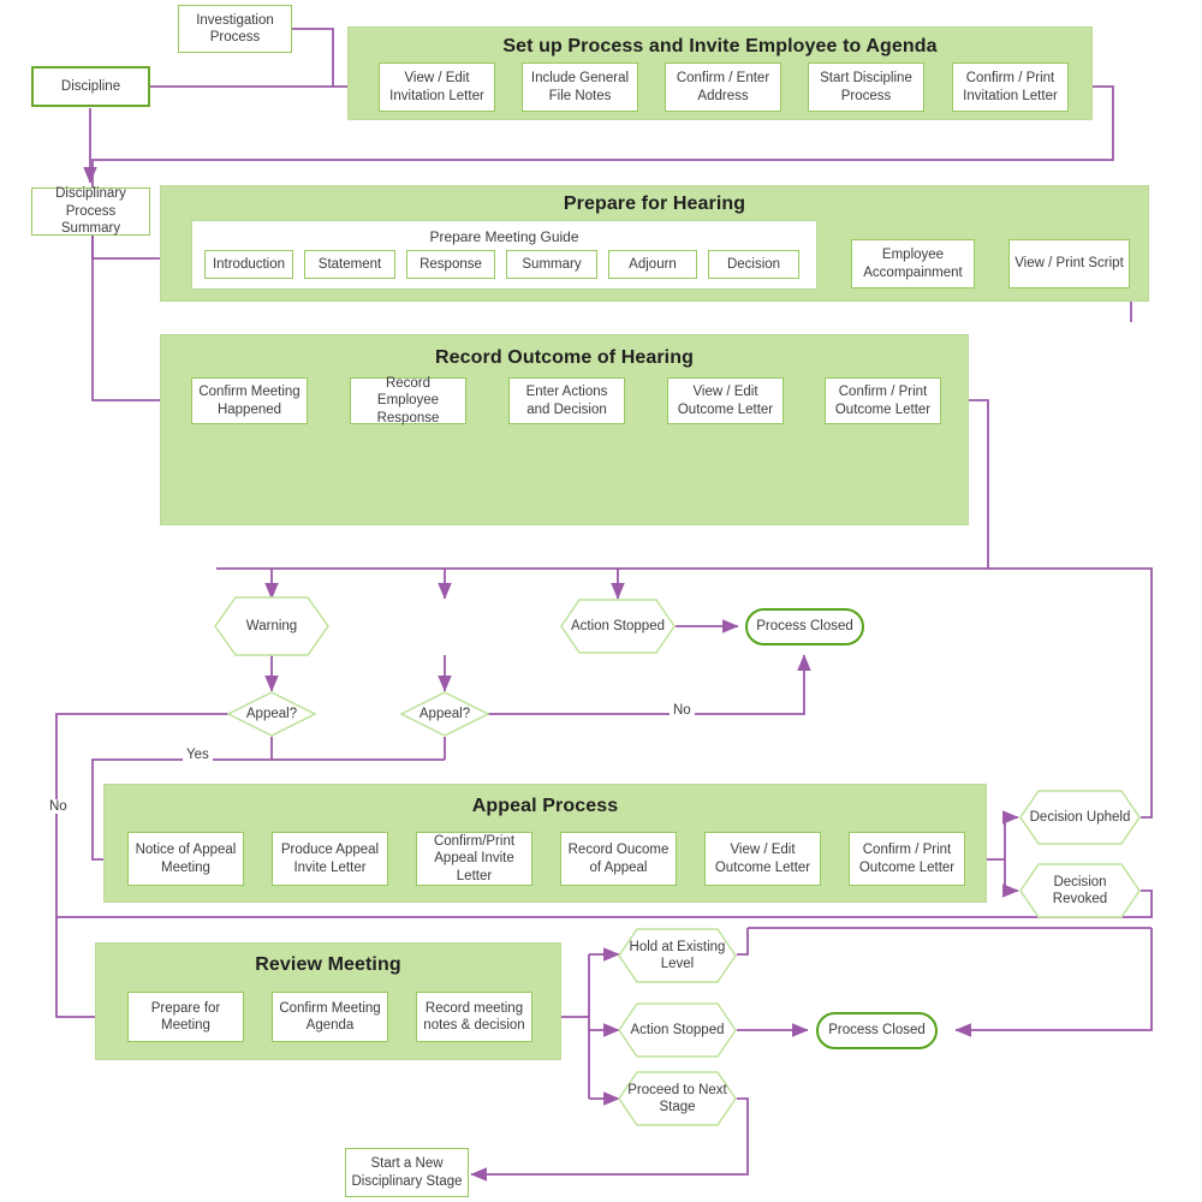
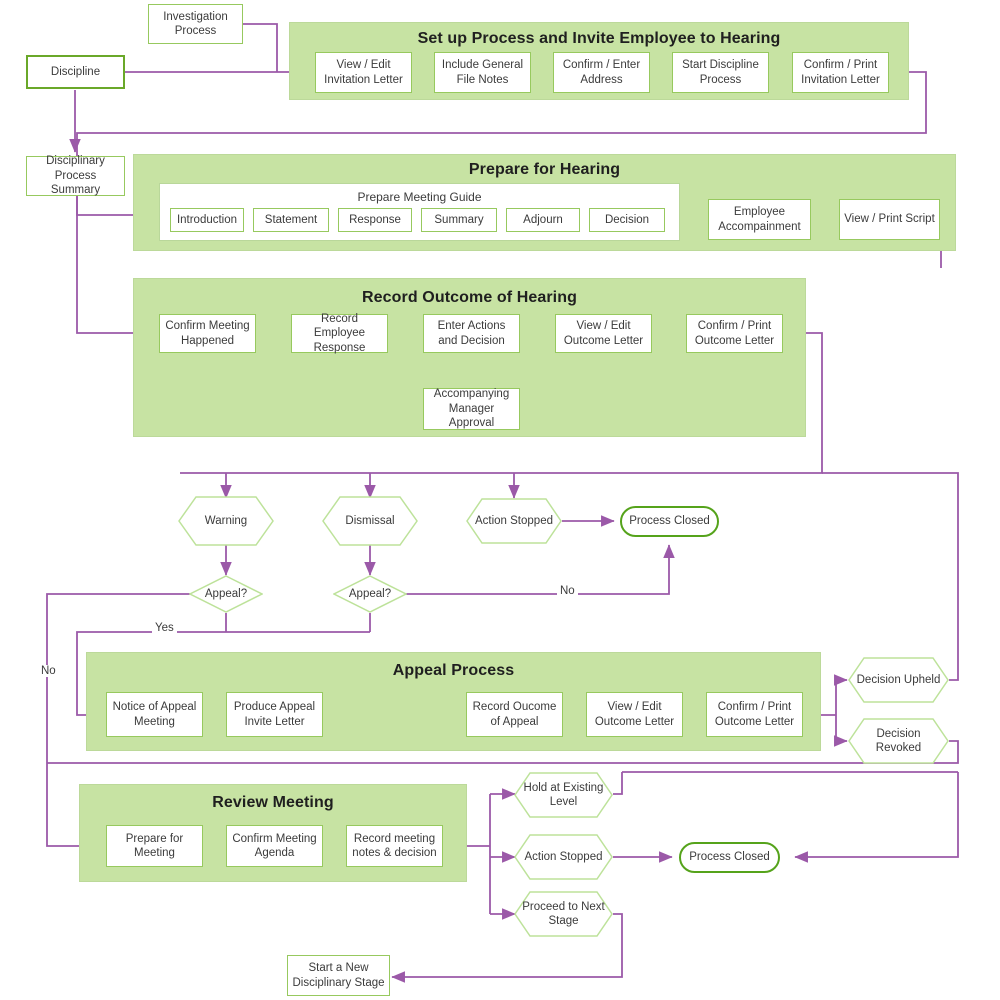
- Set up Process and Invite Employee to Agenda
+ Set up Process and Invite Employee to Hearing
  Prepare for Hearing
  Record Outcome of Hearing
  Appeal Process
  Review Meeting
  Investigation Process
  Discipline
  Disciplinary Process Summary
  View / Edit Invitation Letter
  Include General File Notes
  Confirm / Enter Address
  Start Discipline Process
  Confirm / Print Invitation Letter
  Prepare Meeting Guide
  Introduction
  Statement
  Response
  Summary
  Adjourn
  Decision
  Employee Accompainment
  View / Print Script
  Confirm Meeting Happened
  Record Employee Response
  Enter Actions and Decision
  View / Edit Outcome Letter
  Confirm / Print Outcome Letter
+ Accompanying Manager Approval
  Warning
+ Dismissal
  Action Stopped
  Process Closed
  Appeal?
  Appeal?
  Yes
  No
  No
  Notice of Appeal Meeting
  Produce Appeal Invite Letter
- Confirm/Print Appeal Invite Letter
  Record Oucome of Appeal
  View / Edit Outcome Letter
  Confirm / Print Outcome Letter
  Decision Upheld
  Decision Revoked
  Prepare for Meeting
  Confirm Meeting Agenda
  Record meeting notes & decision
  Hold at Existing Level
  Action Stopped
  Proceed to Next Stage
  Process Closed
  Start a New Disciplinary Stage
